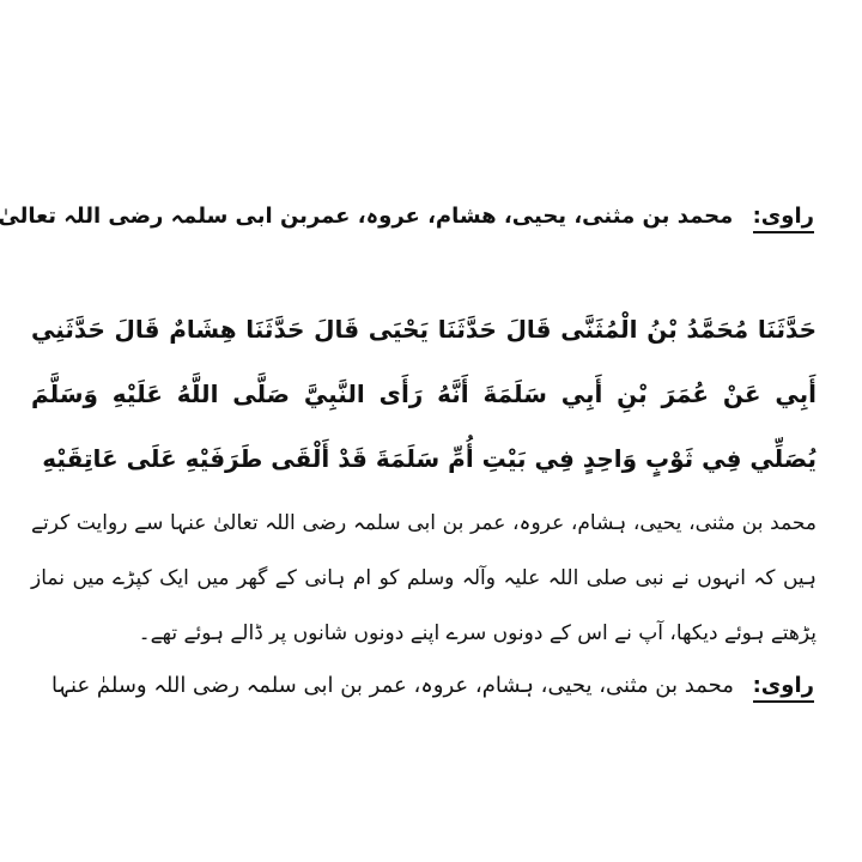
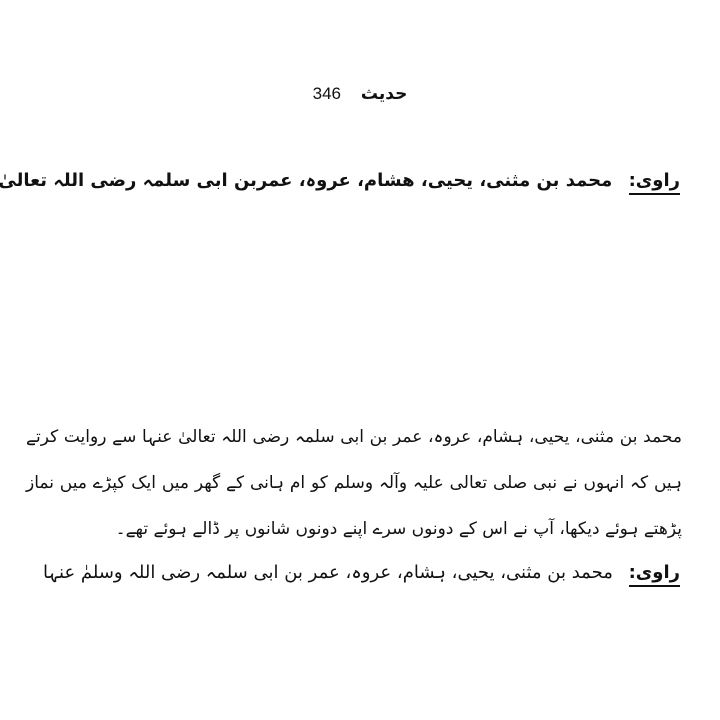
+ حدیث 346
  راوی: محمد بن مثنی، یحیی، ھشام، عروہ، عمربن ابی سلمہ رضی اللہ تعالیٰ
- حَدَّثَنَا مُحَمَّدُ بْنُ الْمُثَنَّى قَالَ حَدَّثَنَا يَحْيَى قَالَ حَدَّثَنَا هِشَامٌ قَالَ حَدَّثَنِي أَبِي عَنْ عُمَرَ بْنِ أَبِي سَلَمَةَ أَنَّهُ رَأَى النَّبِيَّ صَلَّى اللَّهُ عَلَيْهِ وَسَلَّمَ يُصَلِّي فِي ثَوْبٍ وَاحِدٍ فِي بَيْتِ أُمِّ سَلَمَةَ قَدْ أَلْقَى طَرَفَيْهِ عَلَى عَاتِقَيْهِ
- محمد بن مثنی، یحیی، ہشام، عروہ، عمر بن ابی سلمہ رضی اللہ تعالیٰ عنہا سے روایت کرتے ہیں کہ انہوں نے نبی صلی اللہ علیہ وآلہ وسلم کو ام ہانی کے گھر میں ایک کپڑے میں نماز پڑھتے ہوئے دیکھا، آپ نے اس کے دونوں سرے اپنے دونوں شانوں پر ڈالے ہوئے تھے۔
+ محمد بن مثنی، یحیی، ہشام، عروہ، عمر بن ابی سلمہ رضی اللہ تعالیٰ عنہا سے روایت کرتے ہیں کہ انہوں نے نبی صلی تعالی علیہ وآلہ وسلم کو ام ہانی کے گھر میں ایک کپڑے میں نماز پڑھتے ہوئے دیکھا، آپ نے اس کے دونوں سرے اپنے دونوں شانوں پر ڈالے ہوئے تھے۔
  راوی: محمد بن مثنی، یحیی، ہشام، عروہ، عمر بن ابی سلمہ رضی اللہ وسلمٰ عنہا
